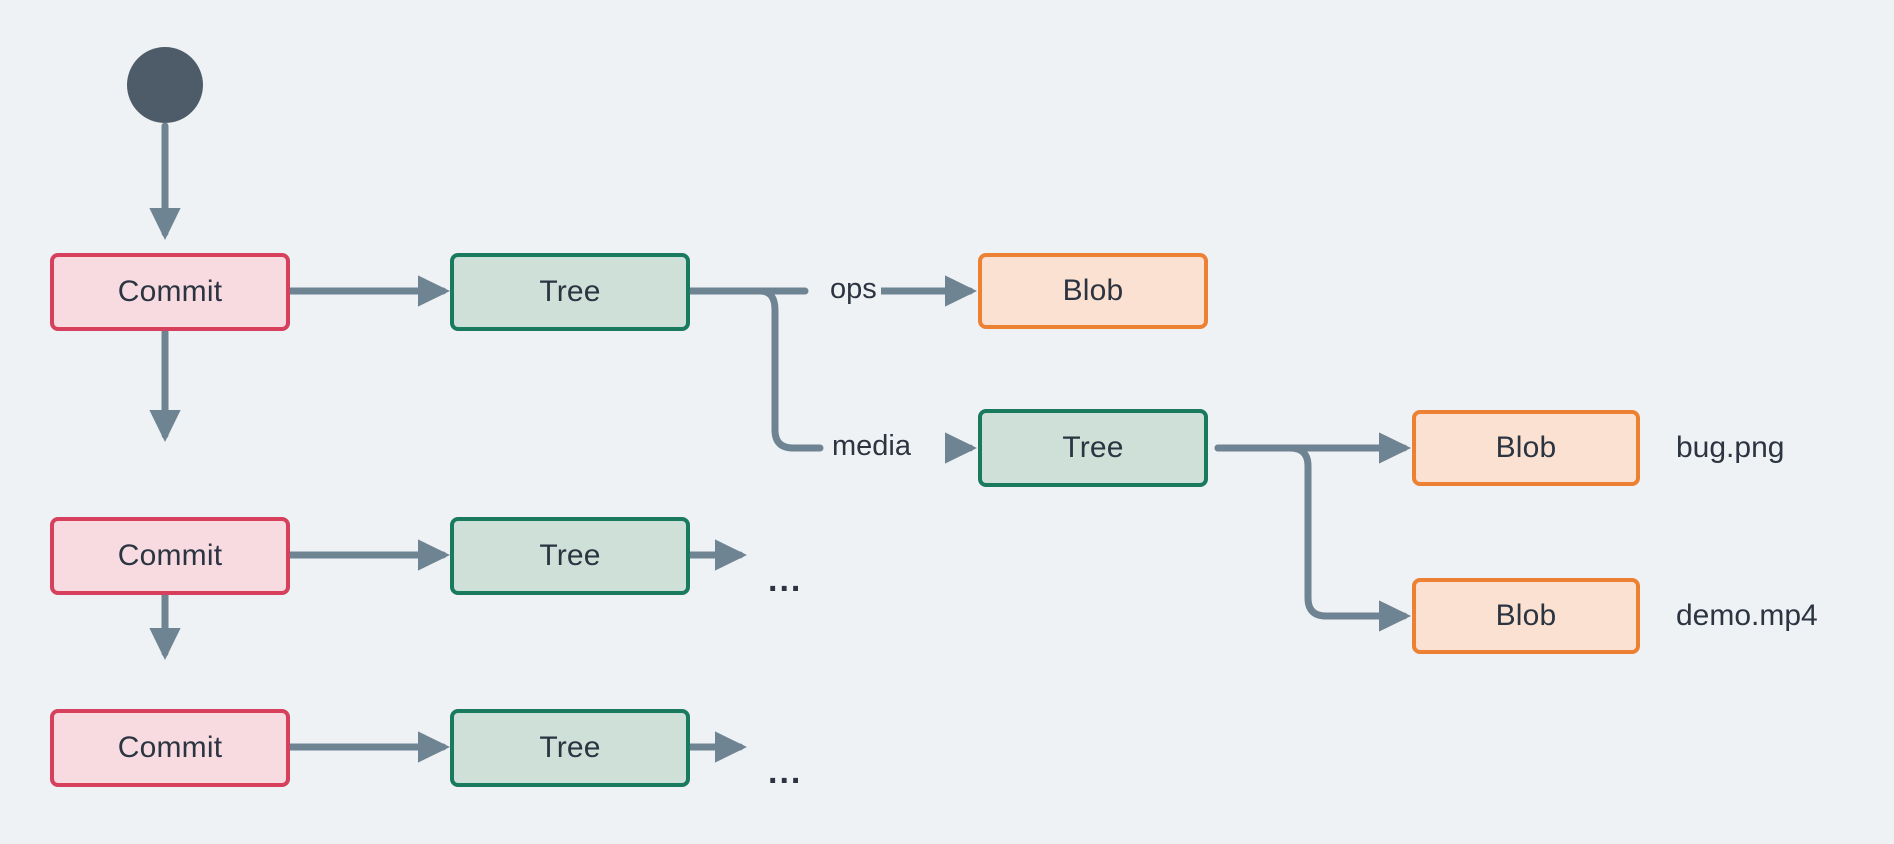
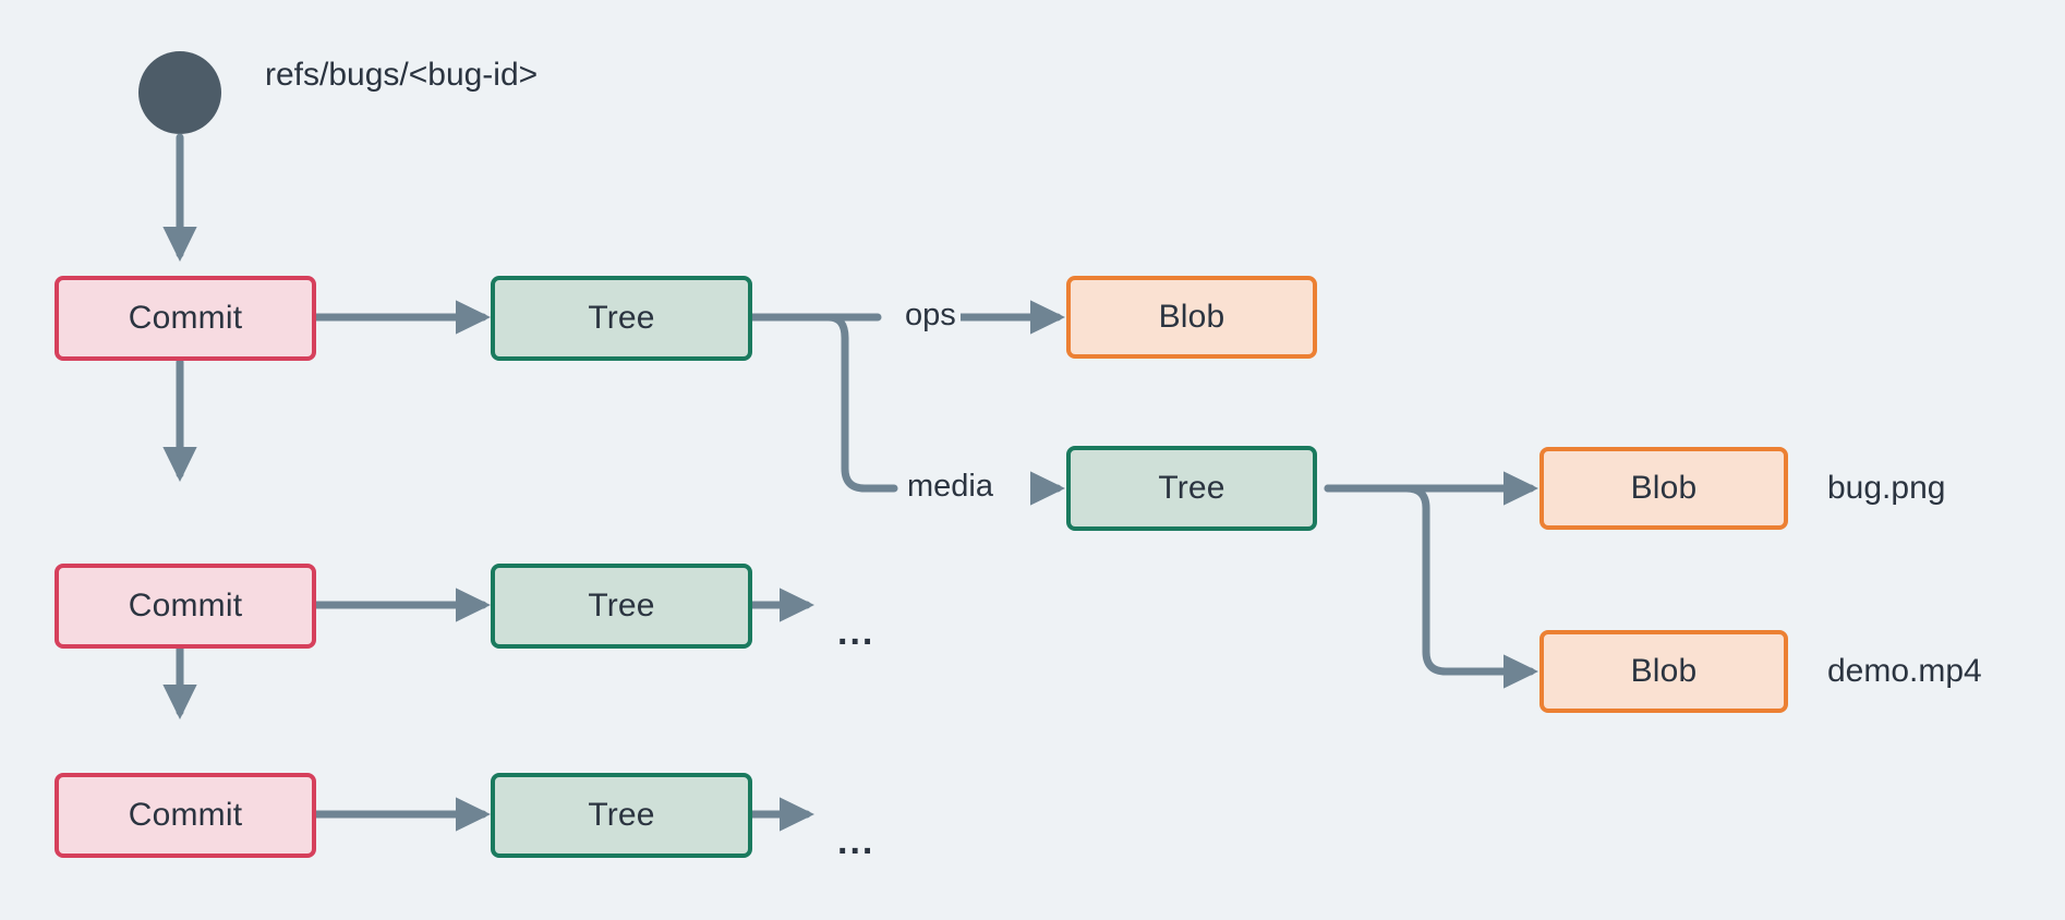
+ refs/bugs/<bug-id>
  Commit
  Commit
  Commit
  Tree
  Tree
  Tree
  ops
  media
  Blob
  Tree
  Blob
  Blob
  bug.png
  demo.mp4
  ...
  ...
